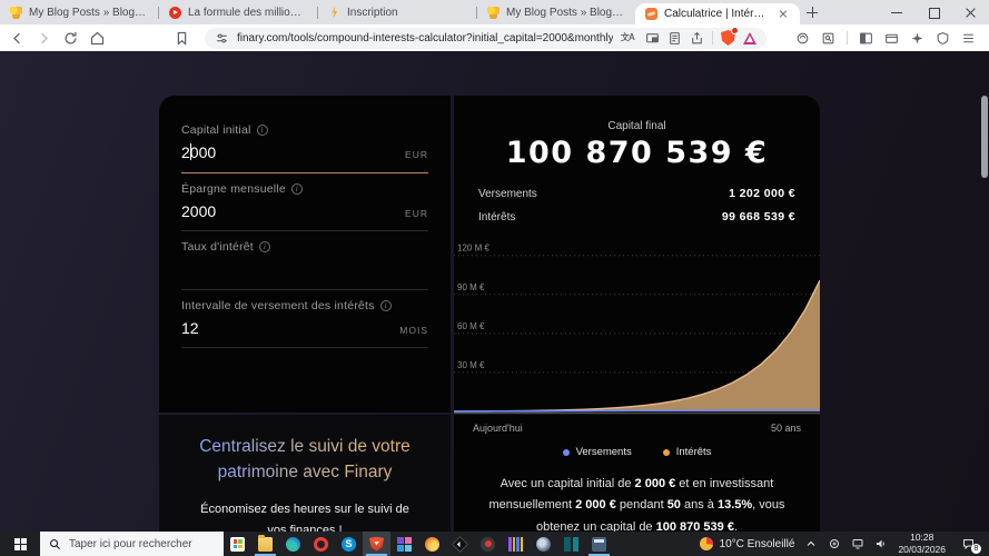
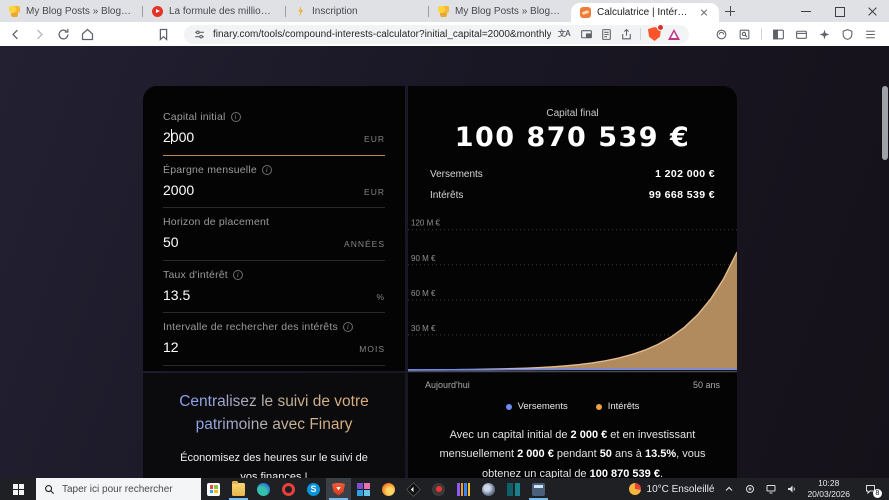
  Inscription
  Calculatrice | Intérêts
  finary.com/tools/compound-interests-calculator?initial_capital=2000&monthly
  文A
  Capital initial
  i
  2000
  EUR
  Épargne mensuelle
  i
  2000
  EUR
+ Horizon de placement
+ 50
+ ANNÉES
  Taux d'intérêt
  i
+ 13.5
+ %
- Intervalle de versement des intérêts
+ Intervalle de rechercher des intérêts
  i
  12
  MOIS
  Centralisez le suivi de votre patrimoine avec Finary
  Économisez des heures sur le suivi de vos finances !
  Capital final
  100 870 539 €
  Versements
  1 202 000 €
  Intérêts
  99 668 539 €
  30 M €
  60 M €
  90 M €
  120 M €
  Aujourd'hui
  50 ans
  Versements
  Intérêts
  Avec un capital initial de 2 000 € et en investissant mensuellement 2 000 € pendant 50 ans à 13.5%, vous obtenez un capital de 100 870 539 €.
  Taper ici pour rechercher
  10°C Ensoleillé
  10:28
  20/03/2026
